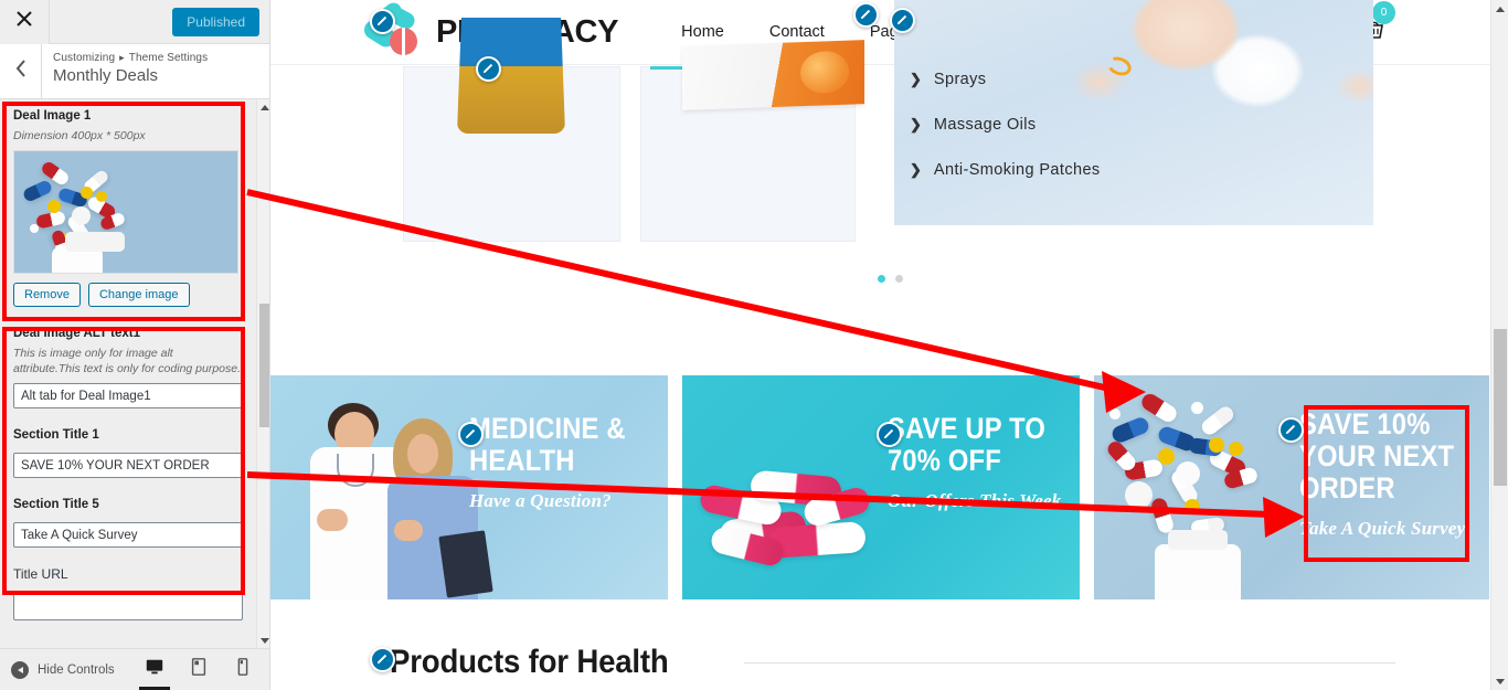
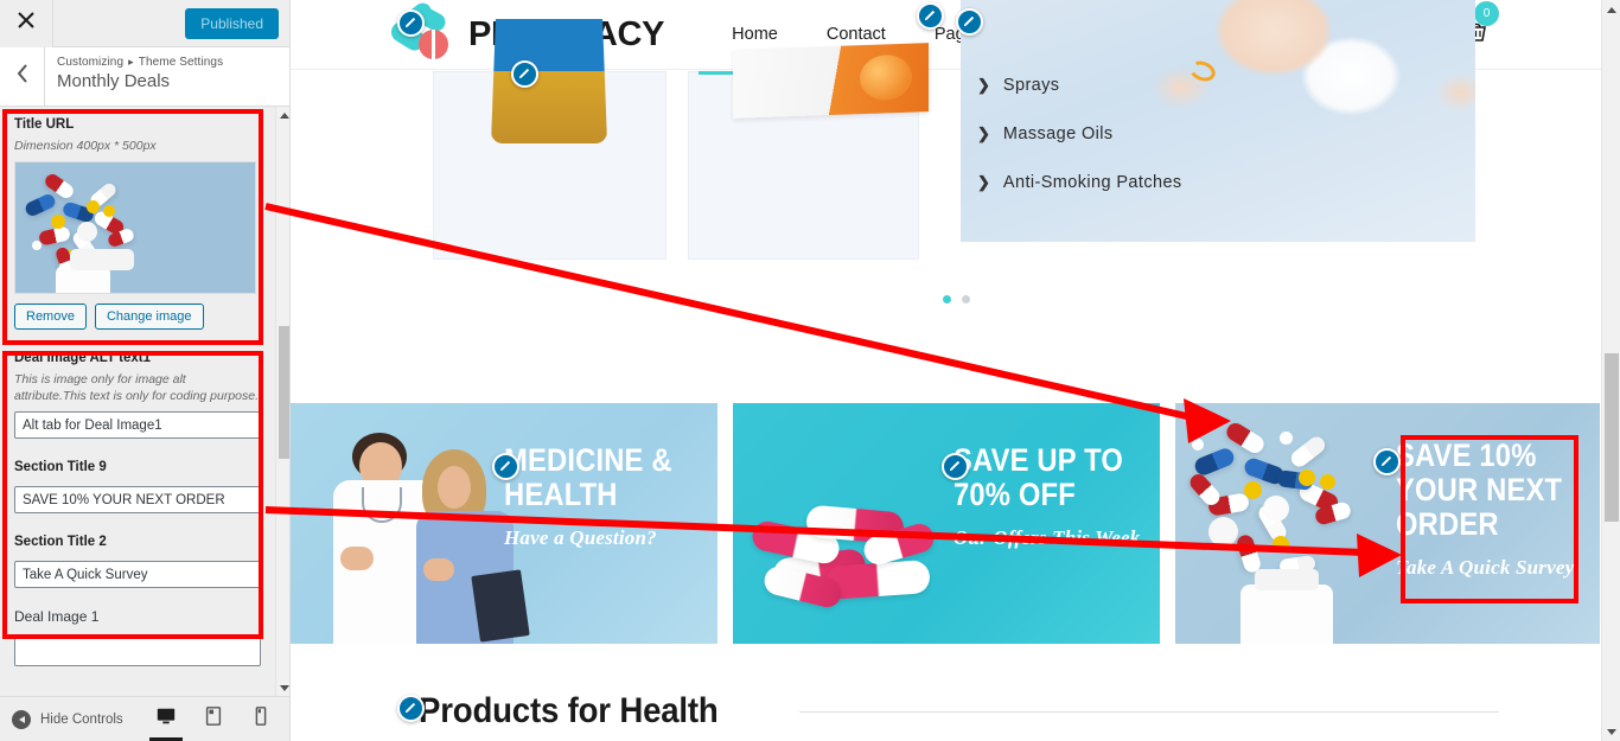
  Published
  Customizing ▸ Theme Settings
  Monthly Deals
- Deal Image 1
+ Title URL
  Dimension 400px * 500px
  Remove
  Change image
  Deal Image ALT text1
  This is image only for image alt attribute.This text is only for coding purpose.
  Alt tab for Deal Image1
- Section Title 1
+ Section Title 9
  SAVE 10% YOUR NEXT ORDER
- Section Title 5
+ Section Title 2
  Take A Quick Survey
- Title URL
+ Deal Image 1
  Hide Controls
  Home
  Contact
  0
  ❯
  Sprays
  ❯
  Massage Oils
  ❯
  Anti-Smoking Patches
  EDICINE & HEALTH
  Have a Question?
  AVE UP TO 70% OFF
  SAVE 10% YOUR NEXT ORDER
  Take A Quick Survey
  Products for Health
